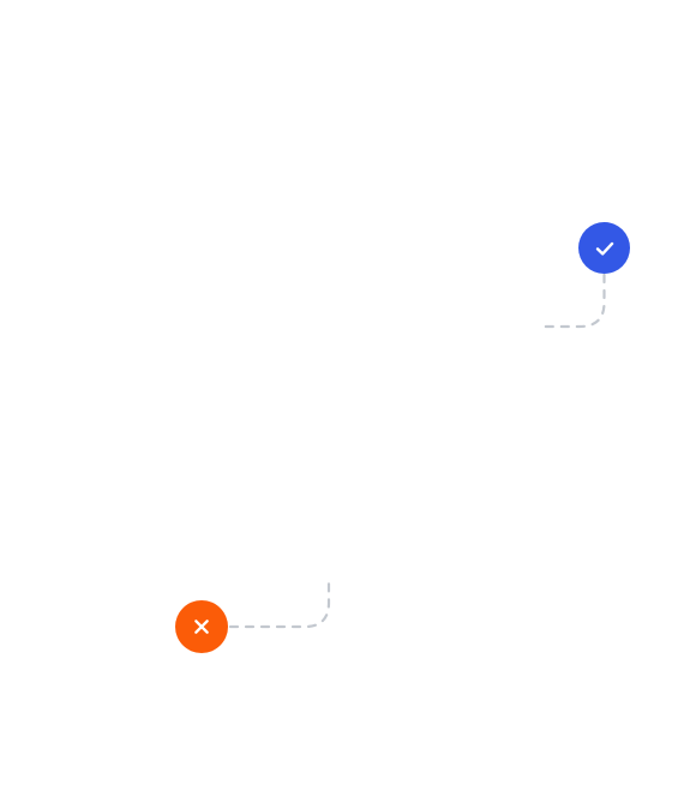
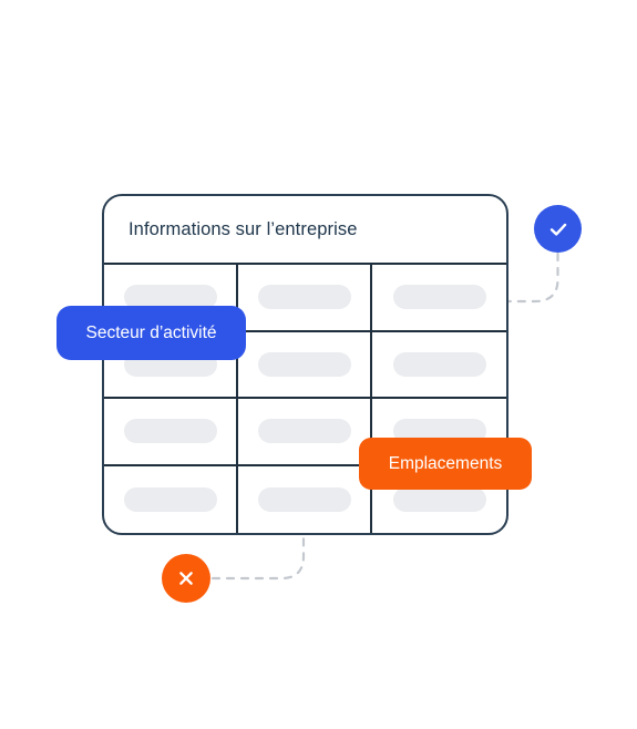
+ Informations sur l’entreprise
+ Secteur d’activité
+ Emplacements
